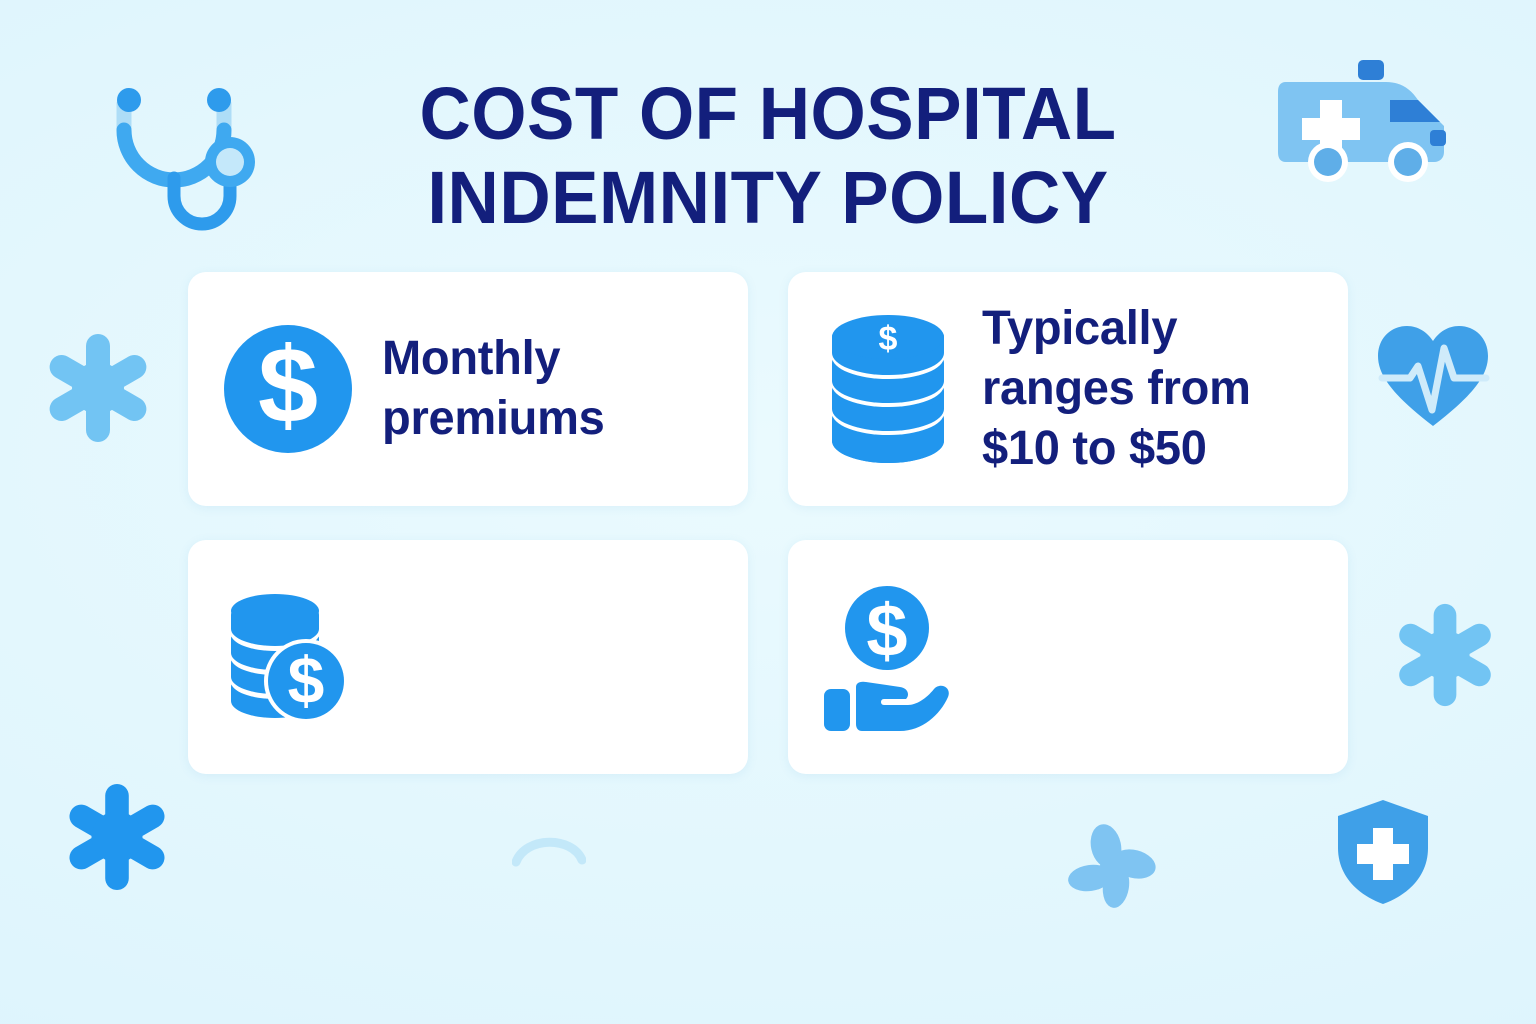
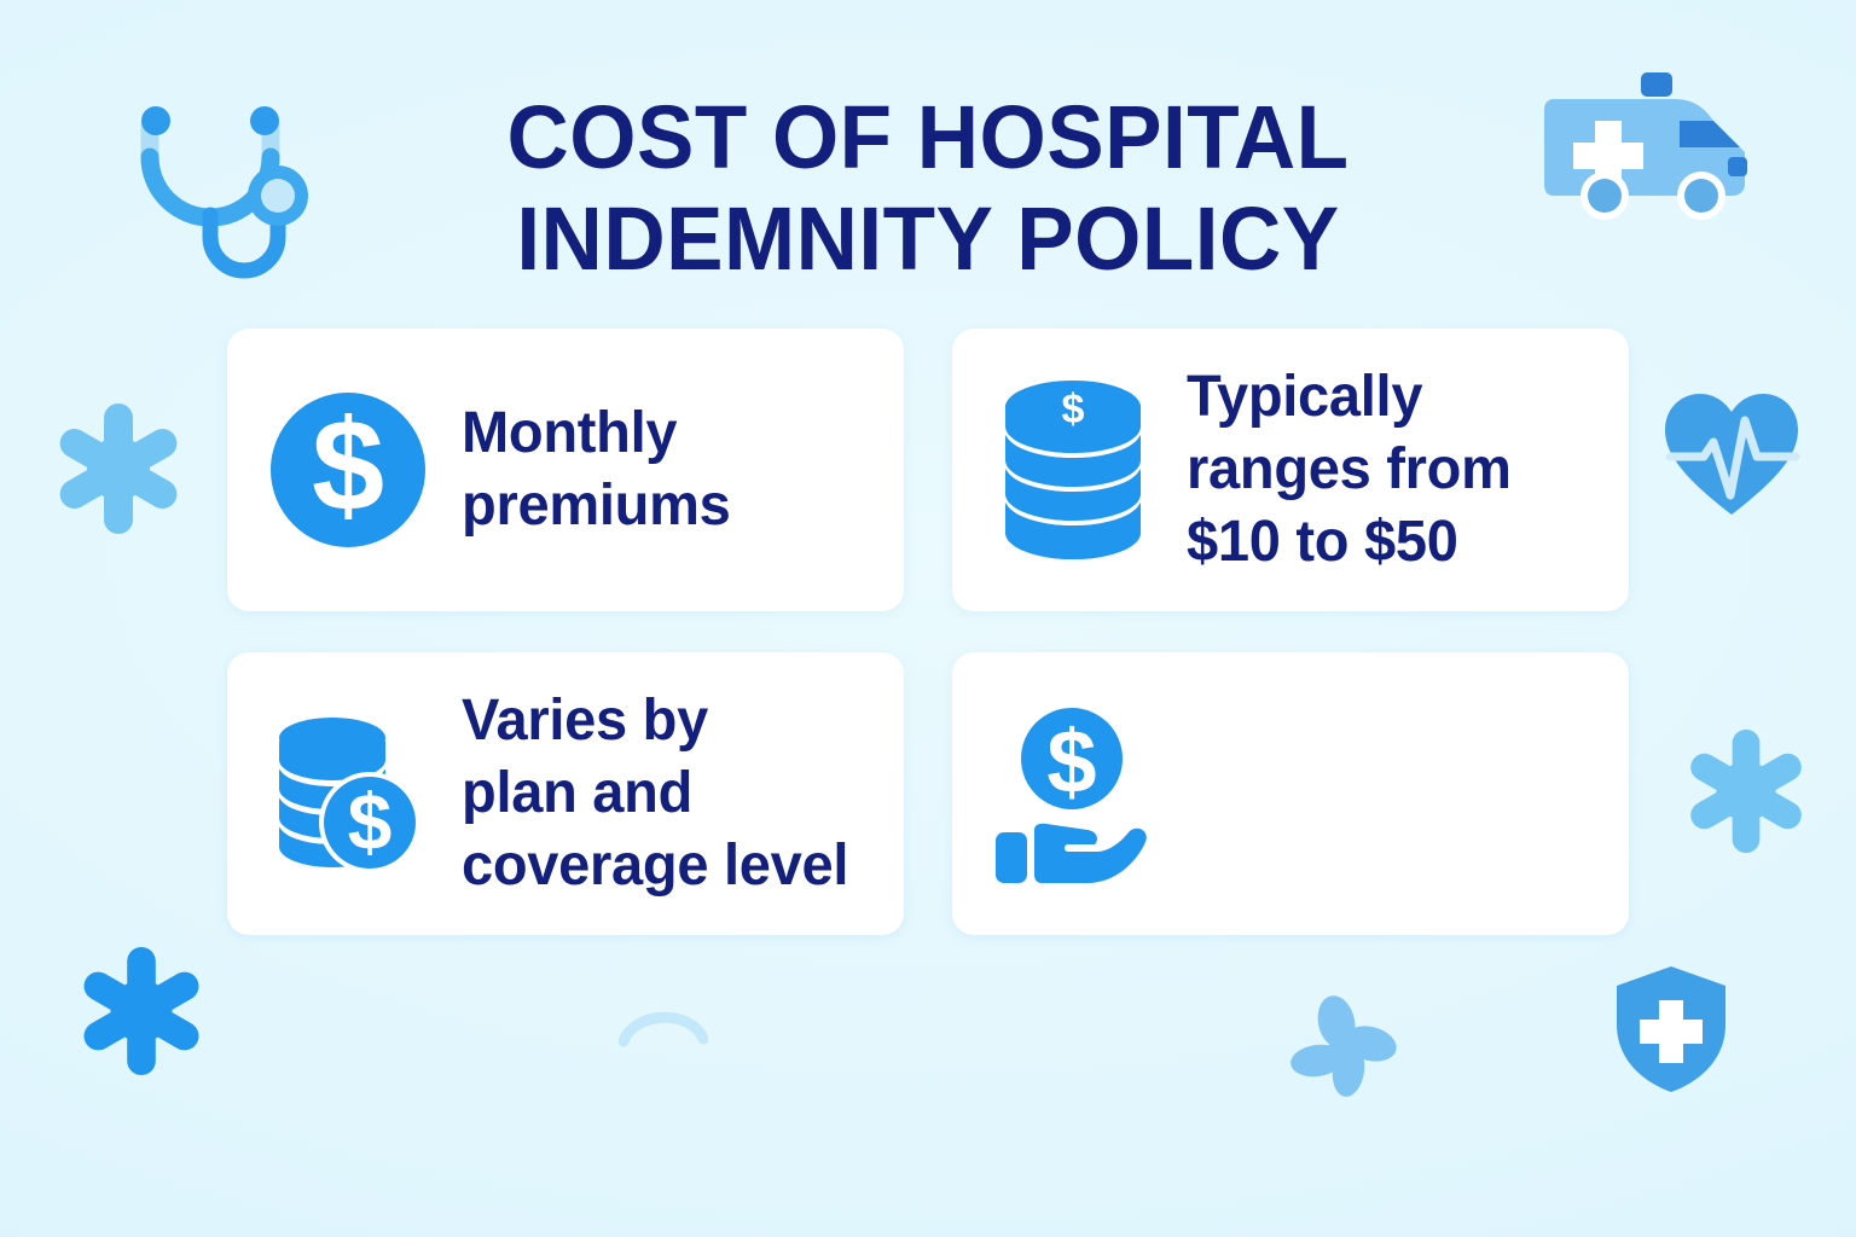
  COST OF HOSPITAL
  INDEMNITY POLICY
  $
  Monthly
  premiums
  $
  Typically
  ranges from
  $10 to $50
  $
+ Varies by
+ plan and
+ coverage level
  $
